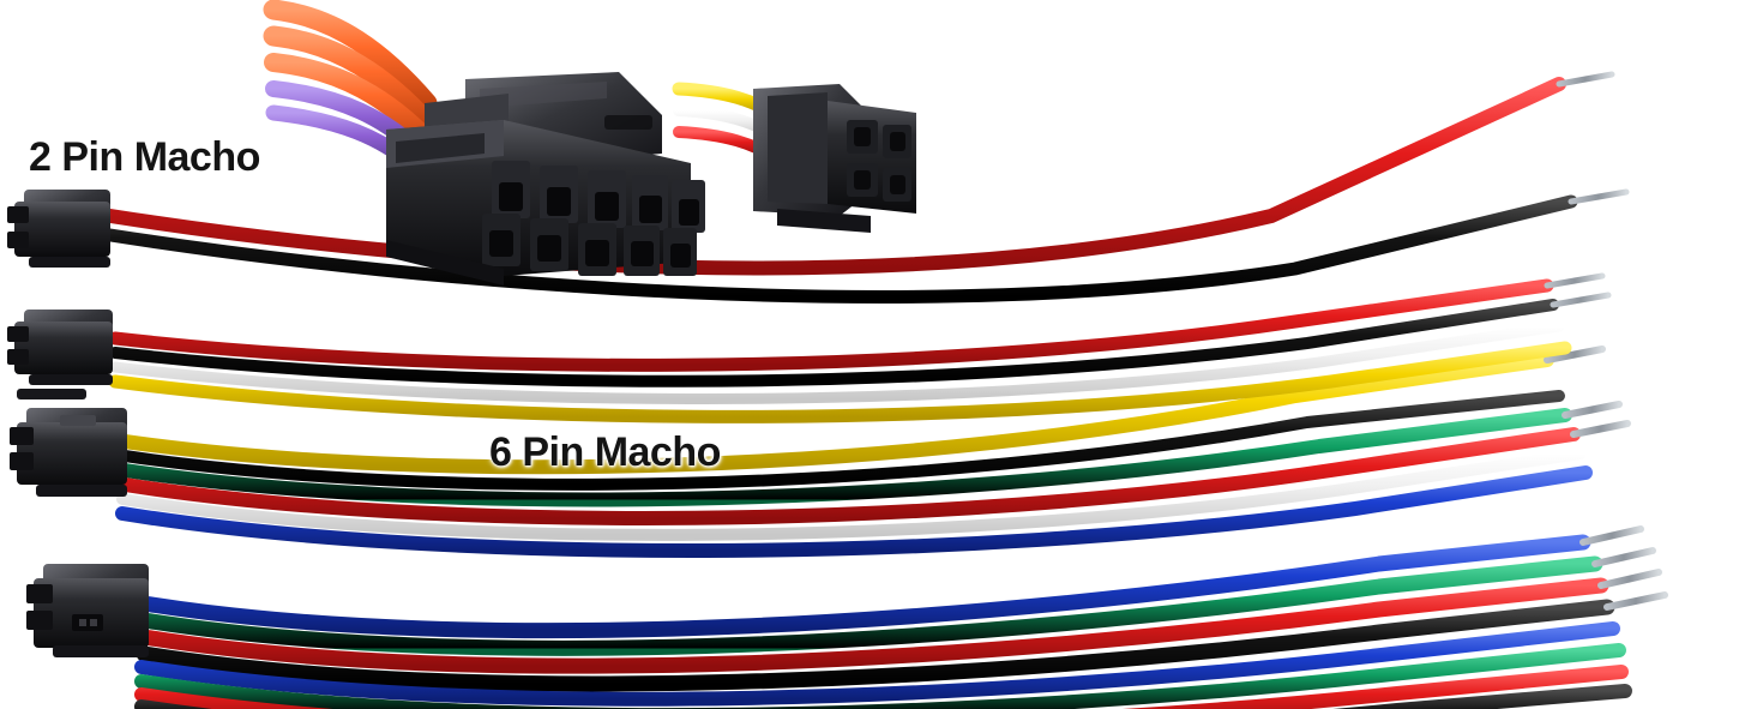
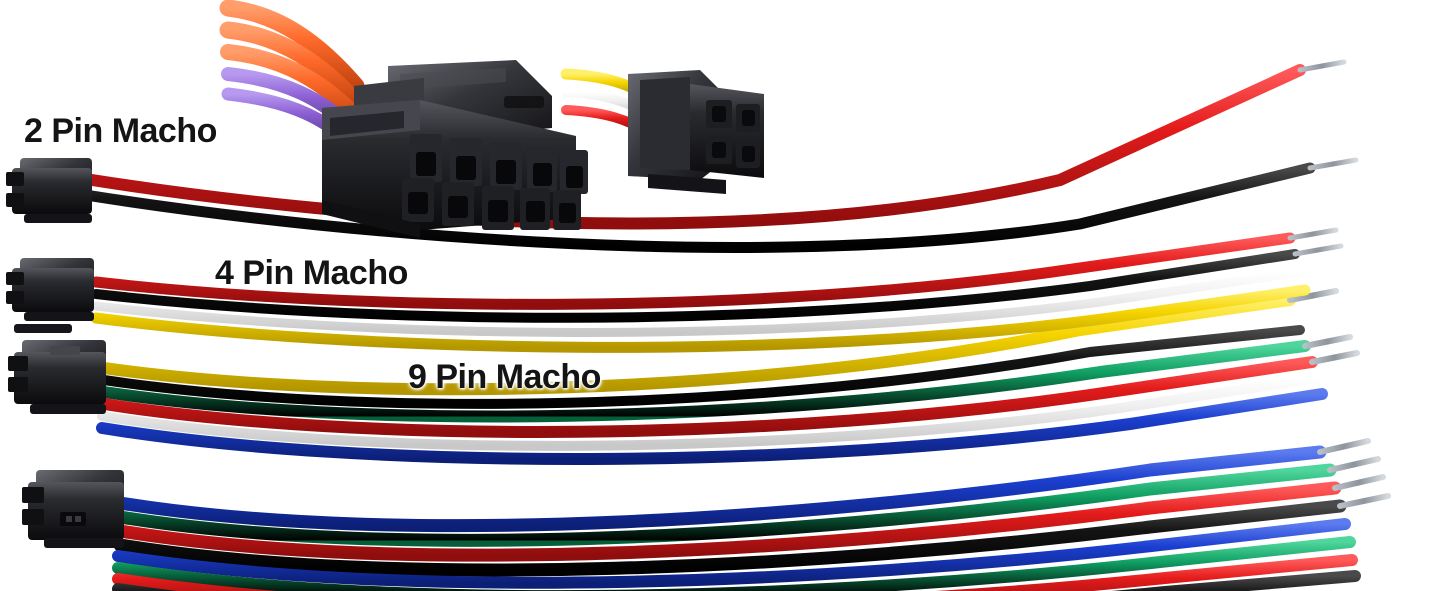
  2 Pin Macho
+ 4 Pin Macho
- 6 Pin Macho
+ 9 Pin Macho
